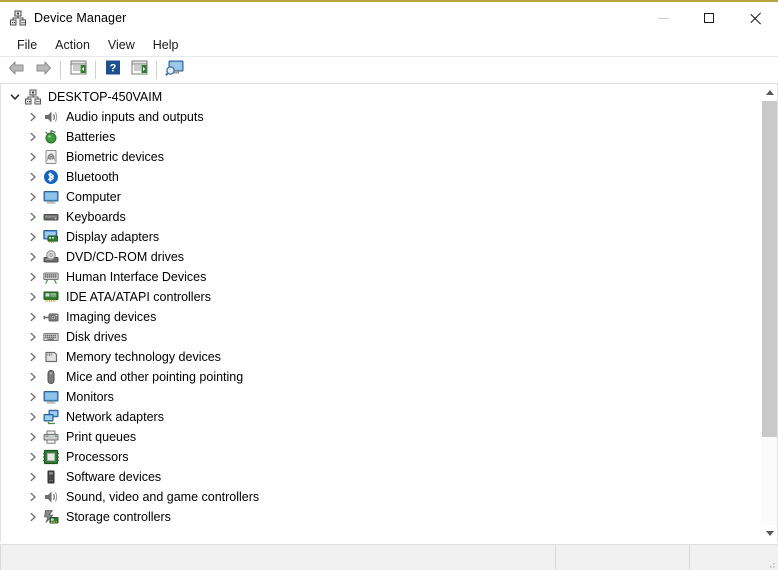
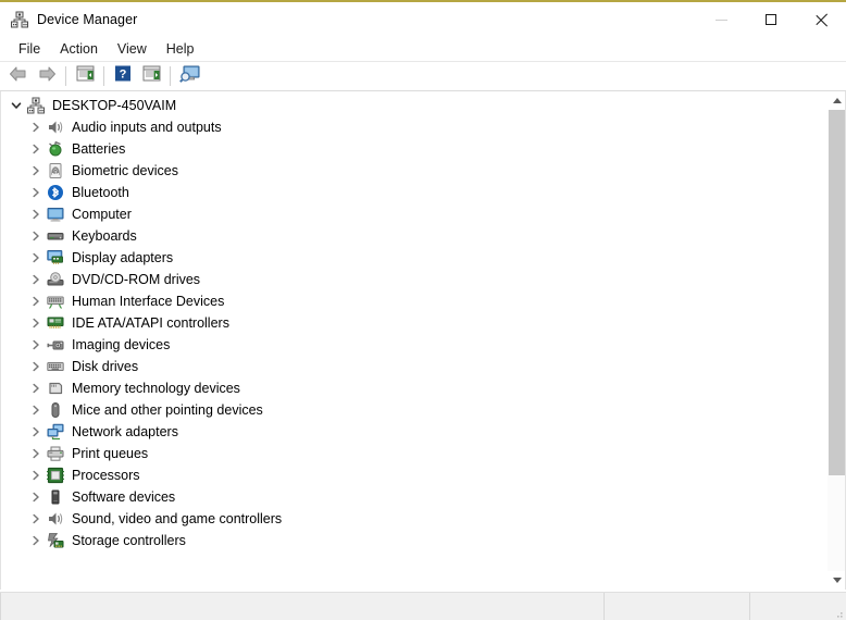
  Device Manager
  File
  Action
  View
  Help
  ?
  DESKTOP-450VAIM
  Audio inputs and outputs
  Batteries
  Biometric devices
  Bluetooth
  Computer
  Keyboards
  Display adapters
  DVD/CD-ROM drives
  Human Interface Devices
  IDE ATA/ATAPI controllers
  Imaging devices
  Disk drives
  Memory technology devices
- Mice and other pointing pointing
+ Mice and other pointing devices
- Monitors
  Network adapters
  Print queues
  Processors
  Software devices
  Sound, video and game controllers
  Storage controllers
